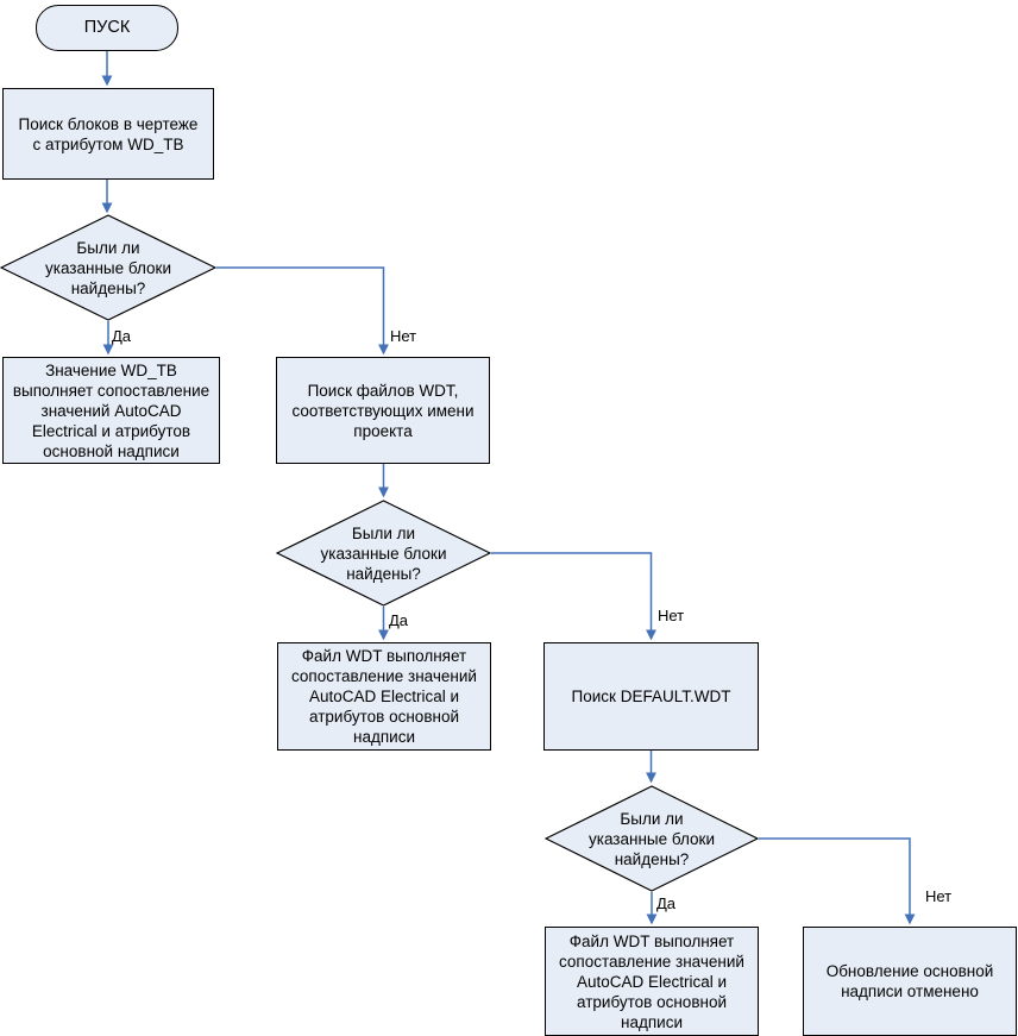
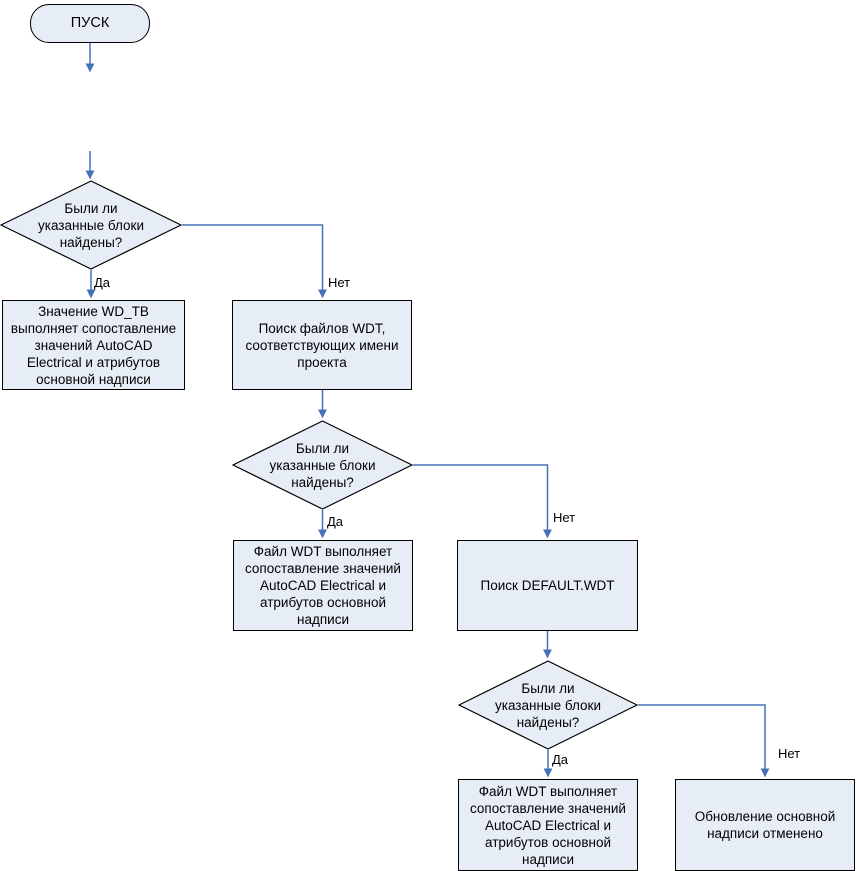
  ПУСК
- Поиск блоков в чертеже
- с атрибутом WD_TB
  Были ли
  указанные блоки
  найдены?
  Значение WD_TB
  выполняет сопоставление
  значений AutoCAD
  Electrical и атрибутов
  основной надписи
  Поиск файлов WDT,
  соответствующих имени
  проекта
  Были ли
  указанные блоки
  найдены?
  Файл WDT выполняет
  сопоставление значений
  AutoCAD Electrical и
  атрибутов основной
  надписи
  Поиск DEFAULT.WDT
  Были ли
  указанные блоки
  найдены?
  Файл WDT выполняет
  сопоставление значений
  AutoCAD Electrical и
  атрибутов основной
  надписи
  Обновление основной
  надписи отменено
  Да
  Нет
  Да
  Нет
  Да
  Нет
